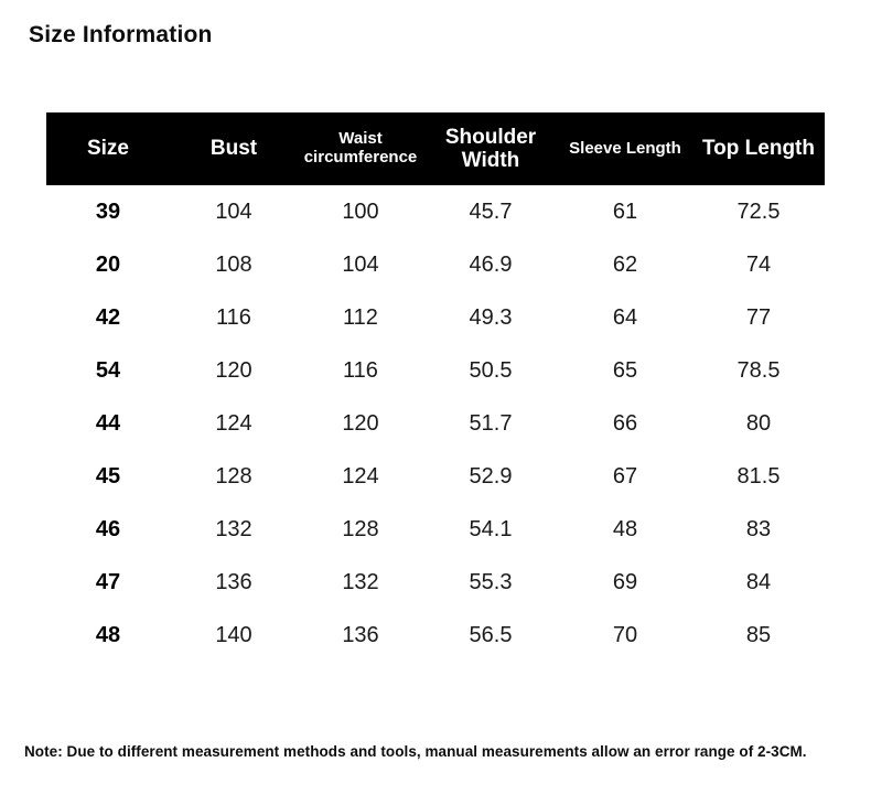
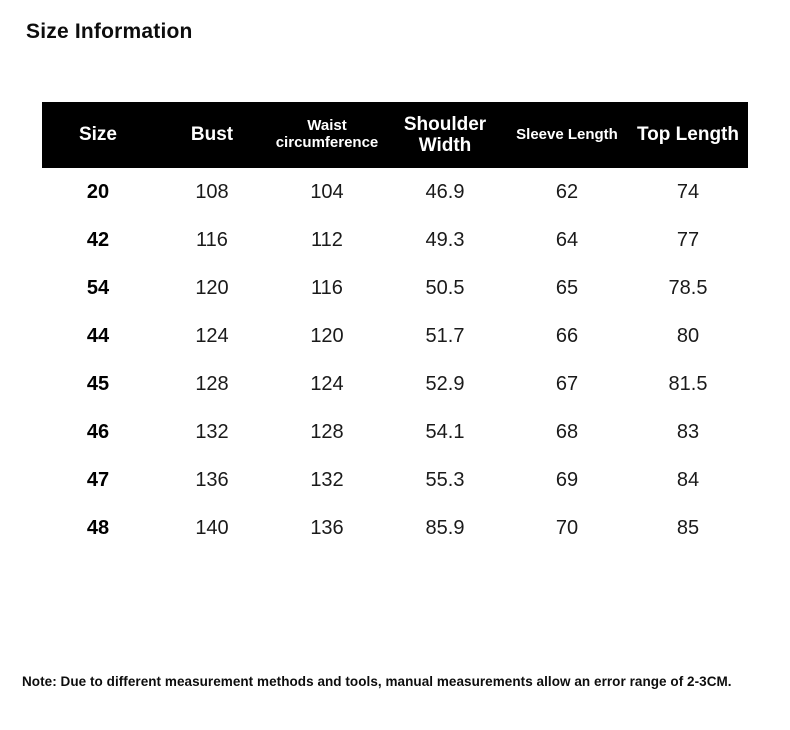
  Size Information
  Size	Bust	Waist circumference	Shoulder Width	Sleeve Length	Top Length
- 39	104	100	45.7	61	72.5
  20	108	104	46.9	62	74
  42	116	112	49.3	64	77
  54	120	116	50.5	65	78.5
  44	124	120	51.7	66	80
  45	128	124	52.9	67	81.5
- 46	132	128	54.1	48	83
+ 46	132	128	54.1	68	83
  47	136	132	55.3	69	84
- 48	140	136	56.5	70	85
+ 48	140	136	85.9	70	85
  Note: Due to different measurement methods and tools, manual measurements allow an error range of 2-3CM.
